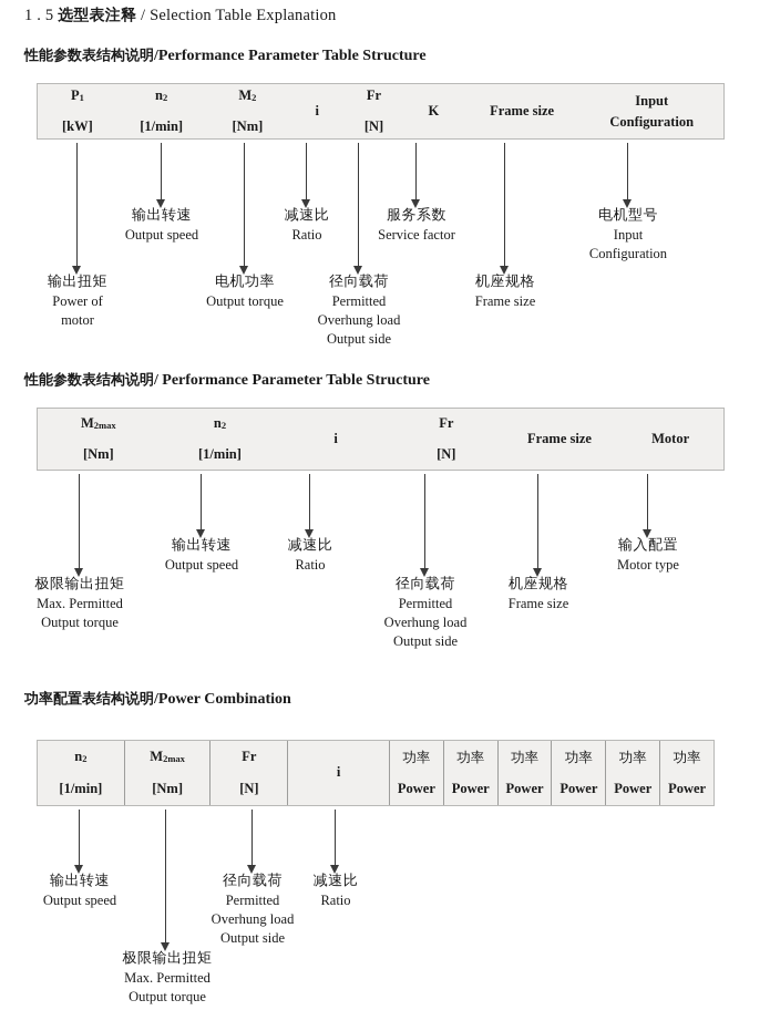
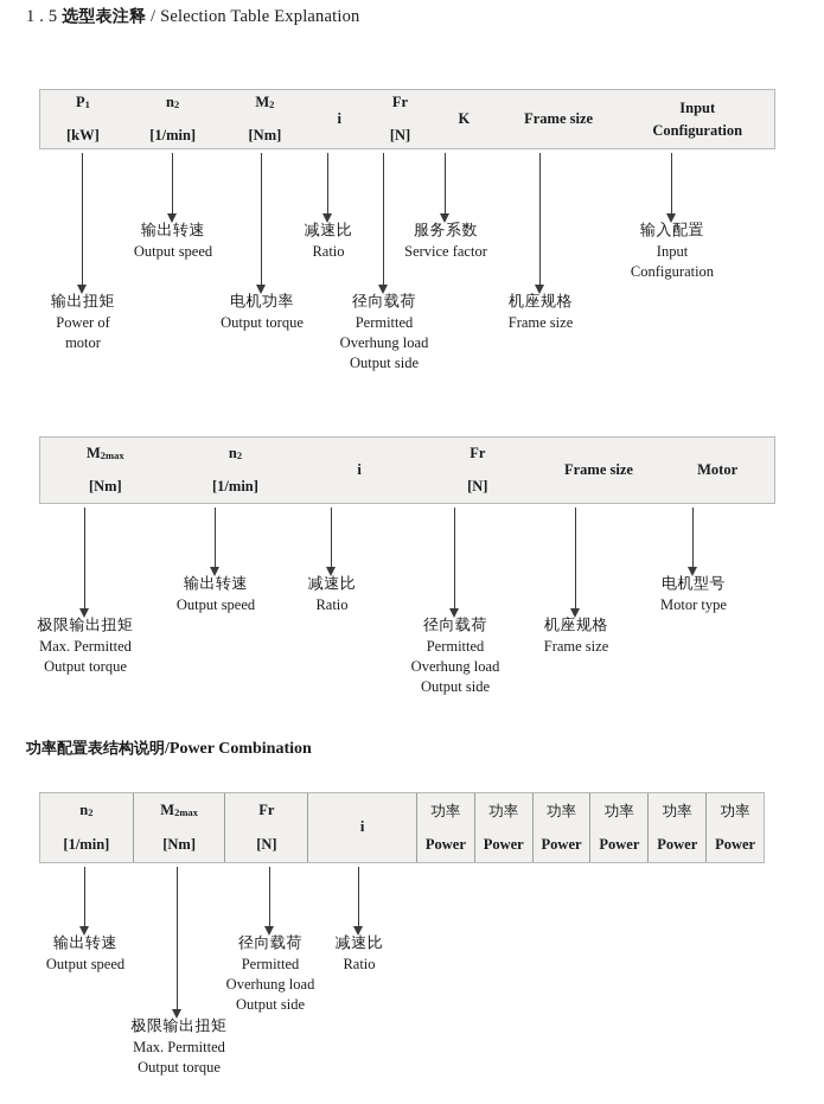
  1 . 5 选型表注释 / Selection Table Explanation
- 性能参数表结构说明/Performance Parameter Table Structure
  P1
  [kW]
  n2
  [1/min]
  M2
  [Nm]
  i
  Fr
  [N]
  K
  Frame size
  Input
  Configuration
  输出扭矩
  Power of
  motor
  输出转速
  Output speed
  电机功率
  Output torque
  减速比
  Ratio
  径向载荷
  Permitted
  Overhung load
  Output side
  服务系数
  Service factor
  机座规格
  Frame size
- 电机型号
+ 输入配置
  Input
  Configuration
- 性能参数表结构说明/ Performance Parameter Table Structure
  M2max
  [Nm]
  n2
  [1/min]
  i
  Fr
  [N]
  Frame size
  Motor
  极限输出扭矩
  Max. Permitted
  Output torque
  输出转速
  Output speed
  减速比
  Ratio
  径向载荷
  Permitted
  Overhung load
  Output side
  机座规格
  Frame size
- 输入配置
+ 电机型号
  Motor type
  功率配置表结构说明/Power Combination
  n2
  [1/min]
  M2max
  [Nm]
  Fr
  [N]
  i
  功率
  Power
  功率
  Power
  功率
  Power
  功率
  Power
  功率
  Power
  功率
  Power
  输出转速
  Output speed
  极限输出扭矩
  Max. Permitted
  Output torque
  径向载荷
  Permitted
  Overhung load
  Output side
  减速比
  Ratio
